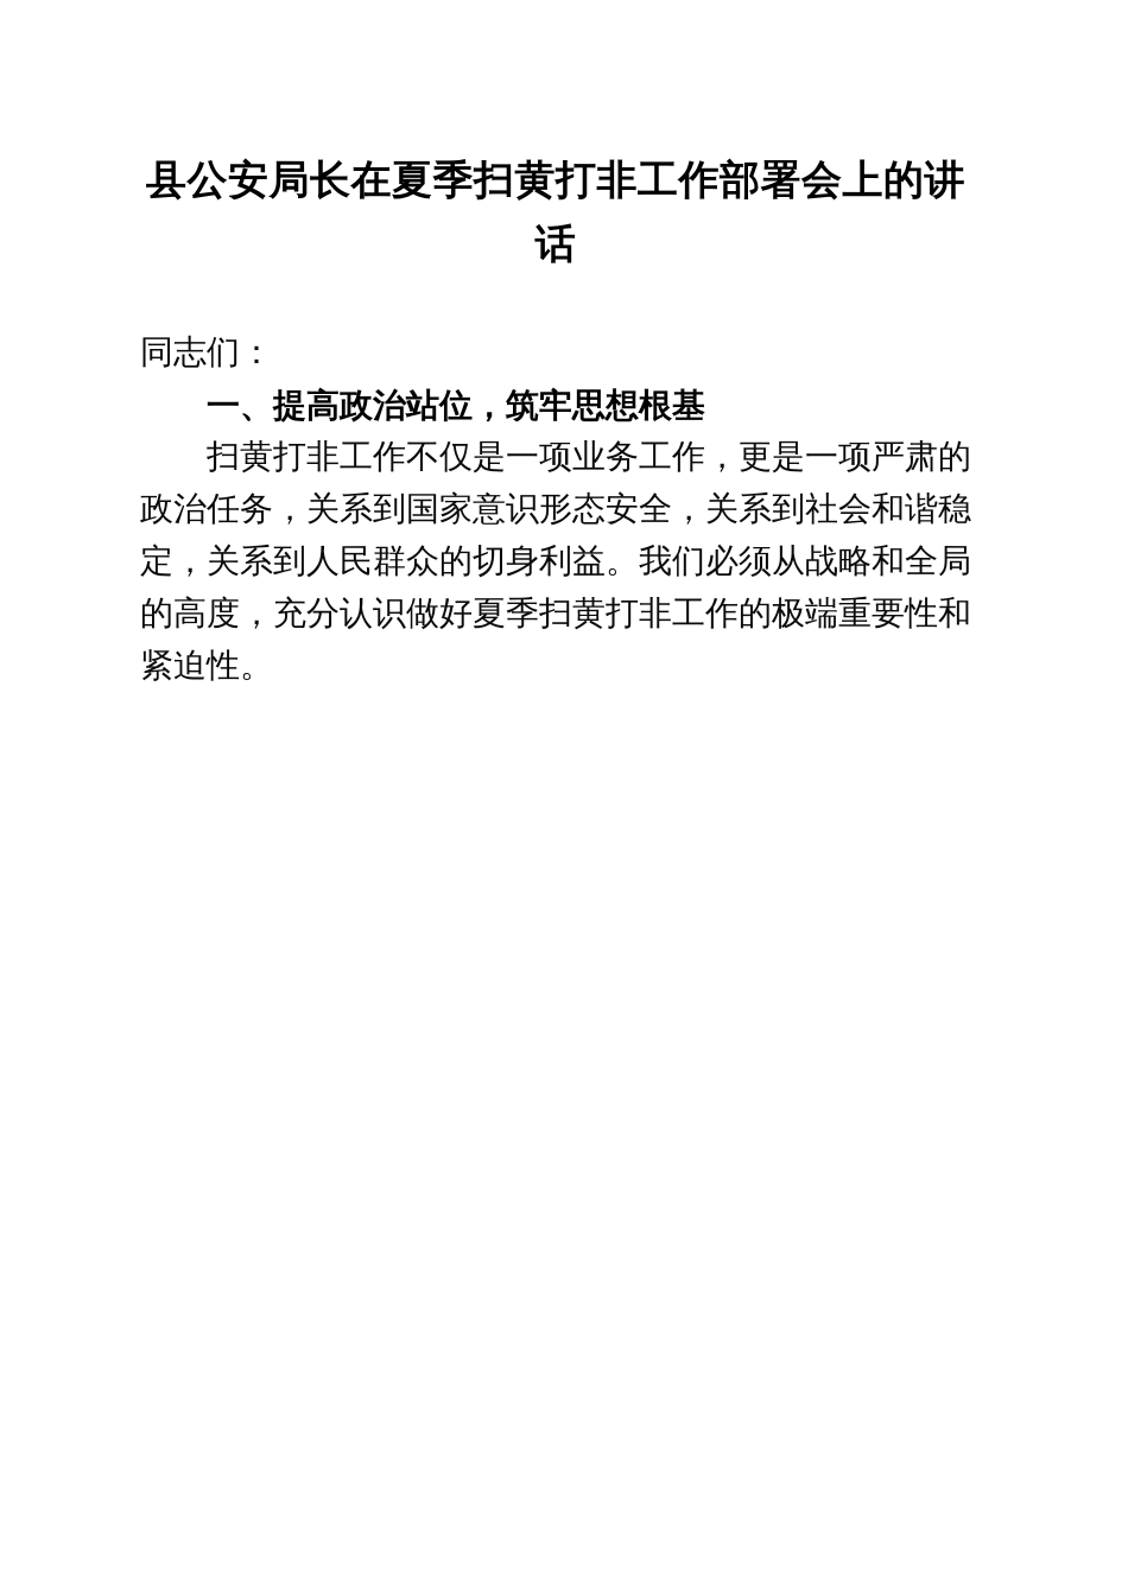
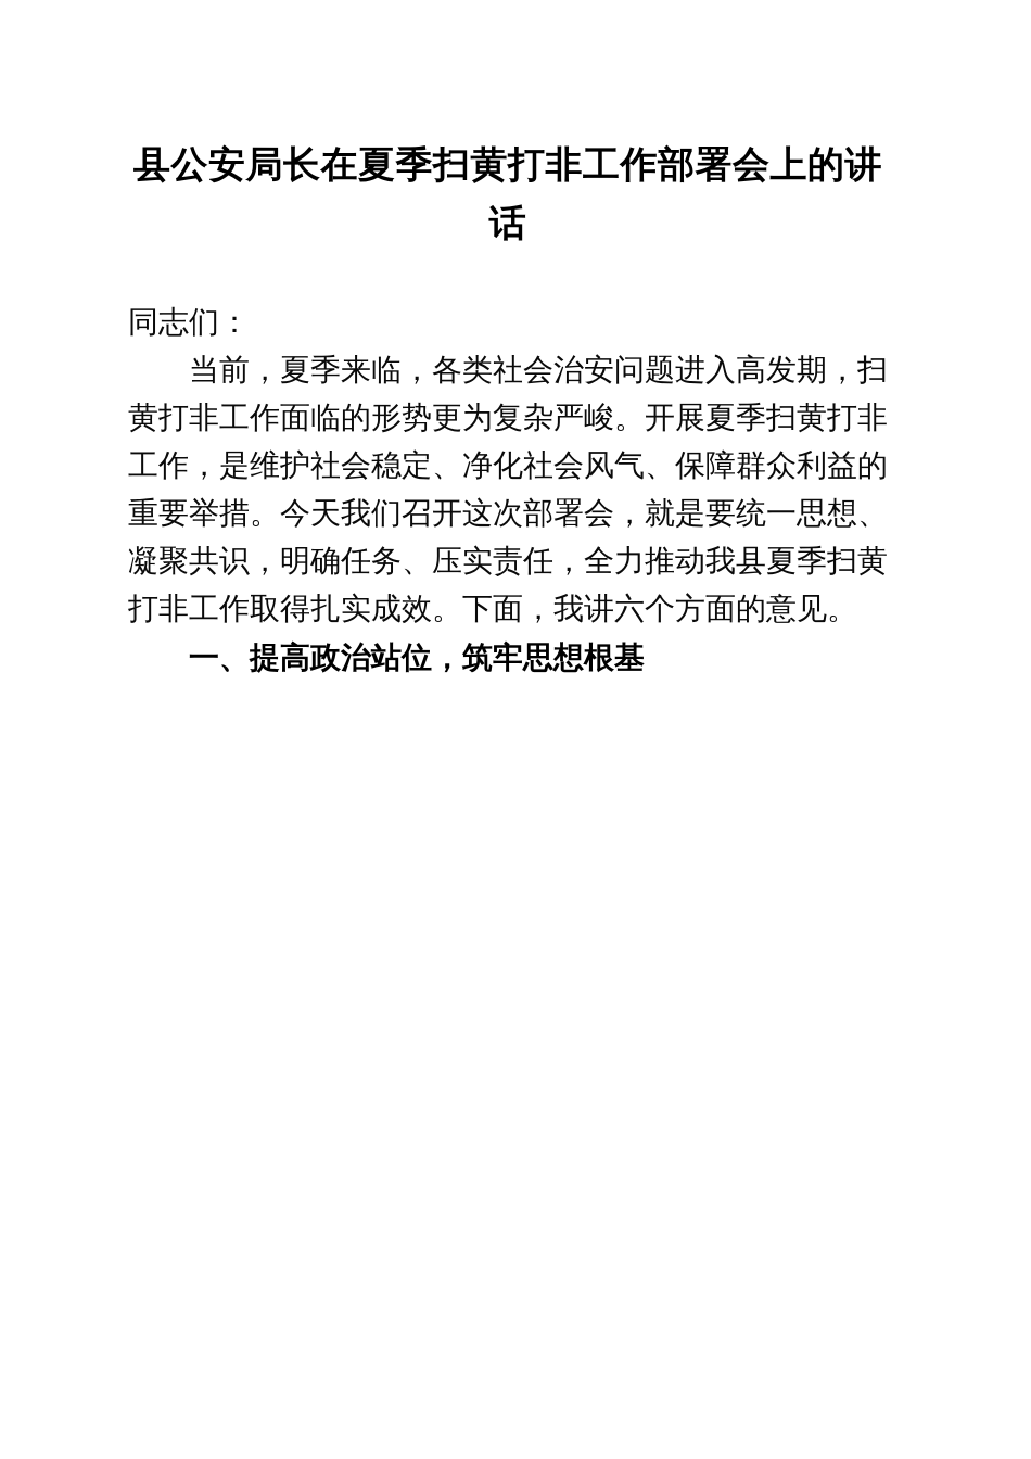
  县公安局长在夏季扫黄打非工作部署会上的讲话
  同志们：
+ 当前，夏季来临，各类社会治安问题进入高发期，扫黄打非工作面临的形势更为复杂严峻。开展夏季扫黄打非工作，是维护社会稳定、净化社会风气、保障群众利益的重要举措。今天我们召开这次部署会，就是要统一思想、凝聚共识，明确任务、压实责任，全力推动我县夏季扫黄打非工作取得扎实成效。下面，我讲六个方面的意见。
  一、提高政治站位，筑牢思想根基
- 扫黄打非工作不仅是一项业务工作，更是一项严肃的政治任务，关系到国家意识形态安全，关系到社会和谐稳定，关系到人民群众的切身利益。我们必须从战略和全局的高度，充分认识做好夏季扫黄打非工作的极端重要性和紧迫性。
